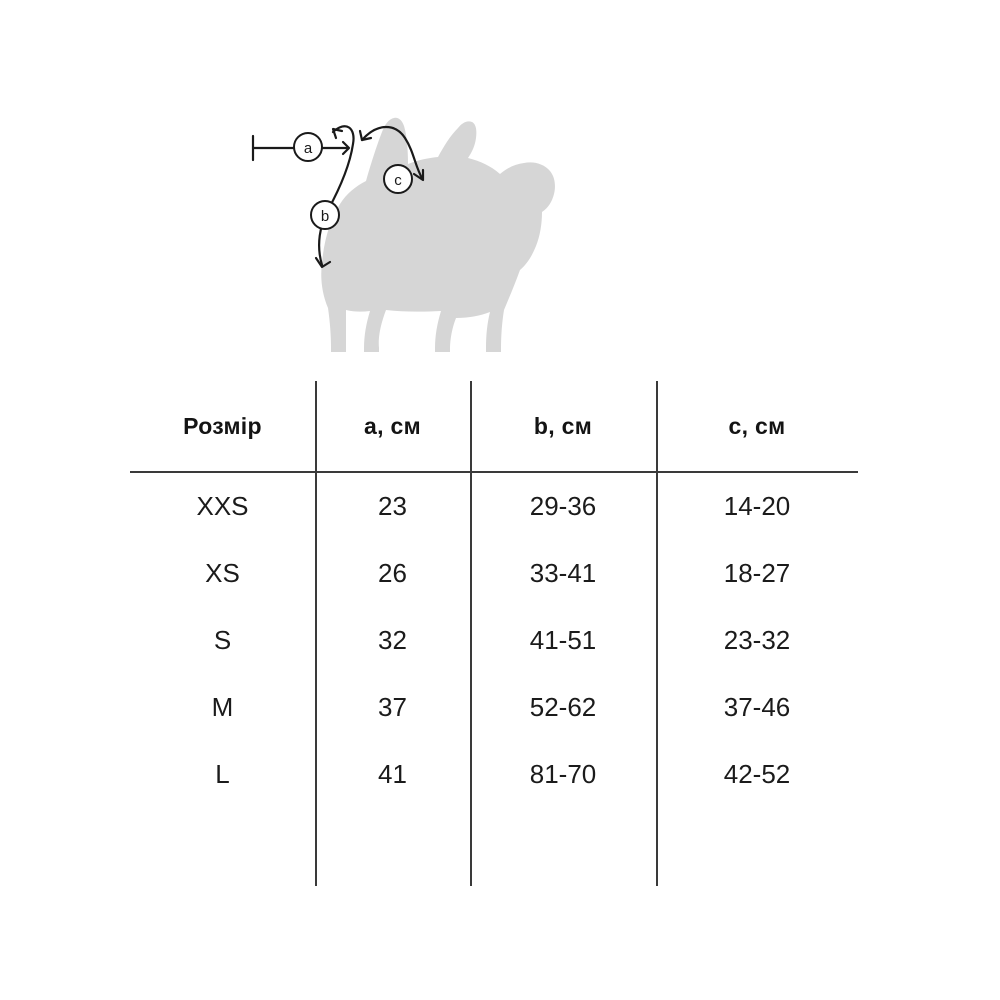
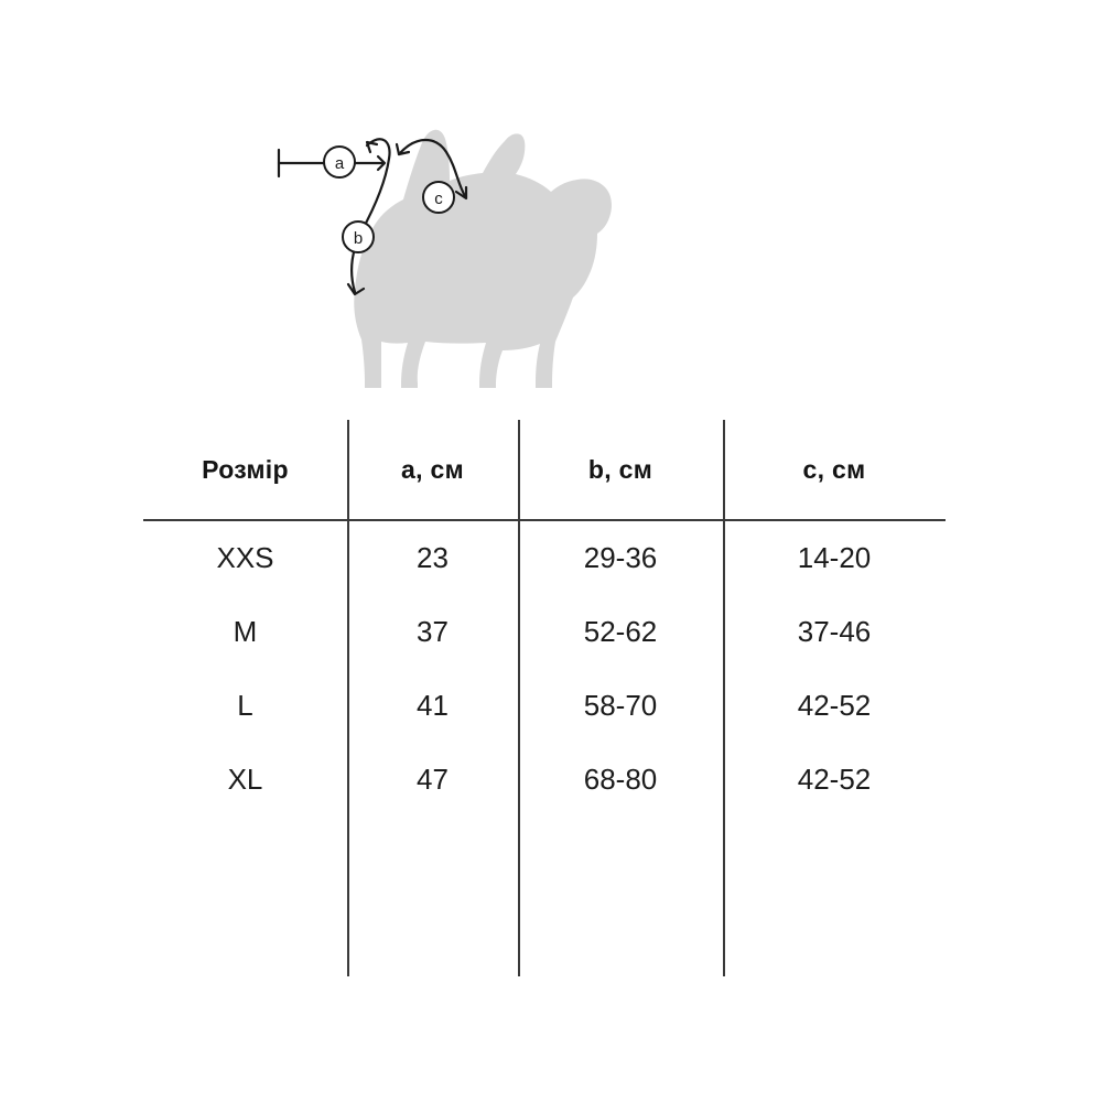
  a
  b
  c
  Розмір	a, см	b, см	c, см
  XXS	23	29-36	14-20
- XS	26	33-41	18-27
- S	32	41-51	23-32
  M	37	52-62	37-46
- L	41	81-70	42-52
+ L	41	58-70	42-52
+ XL	47	68-80	42-52
